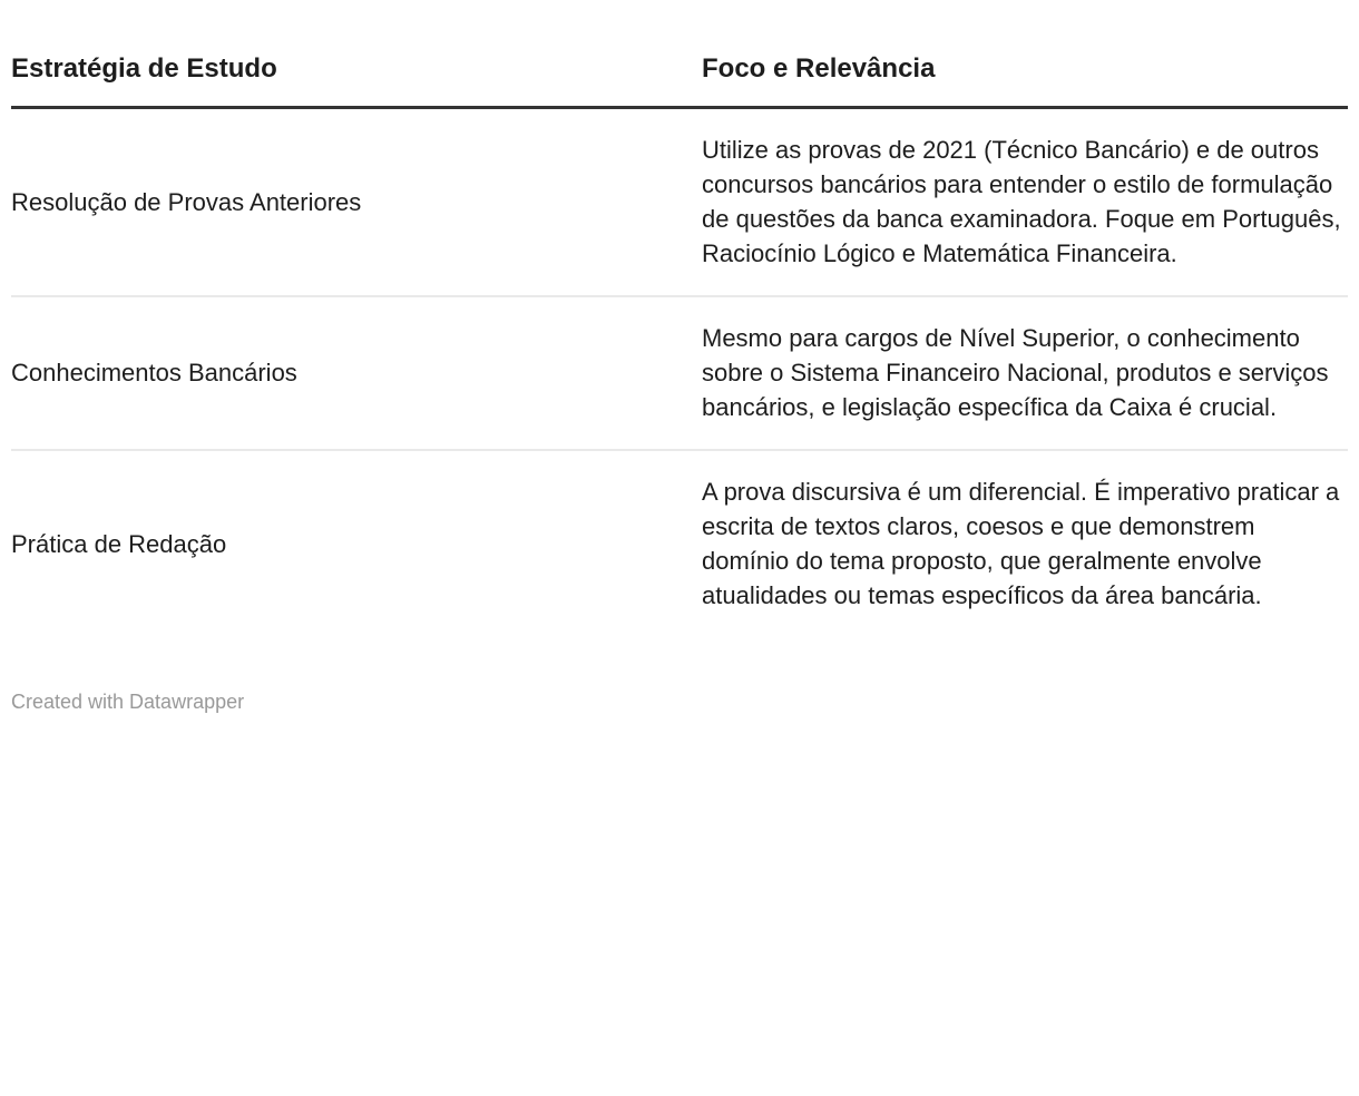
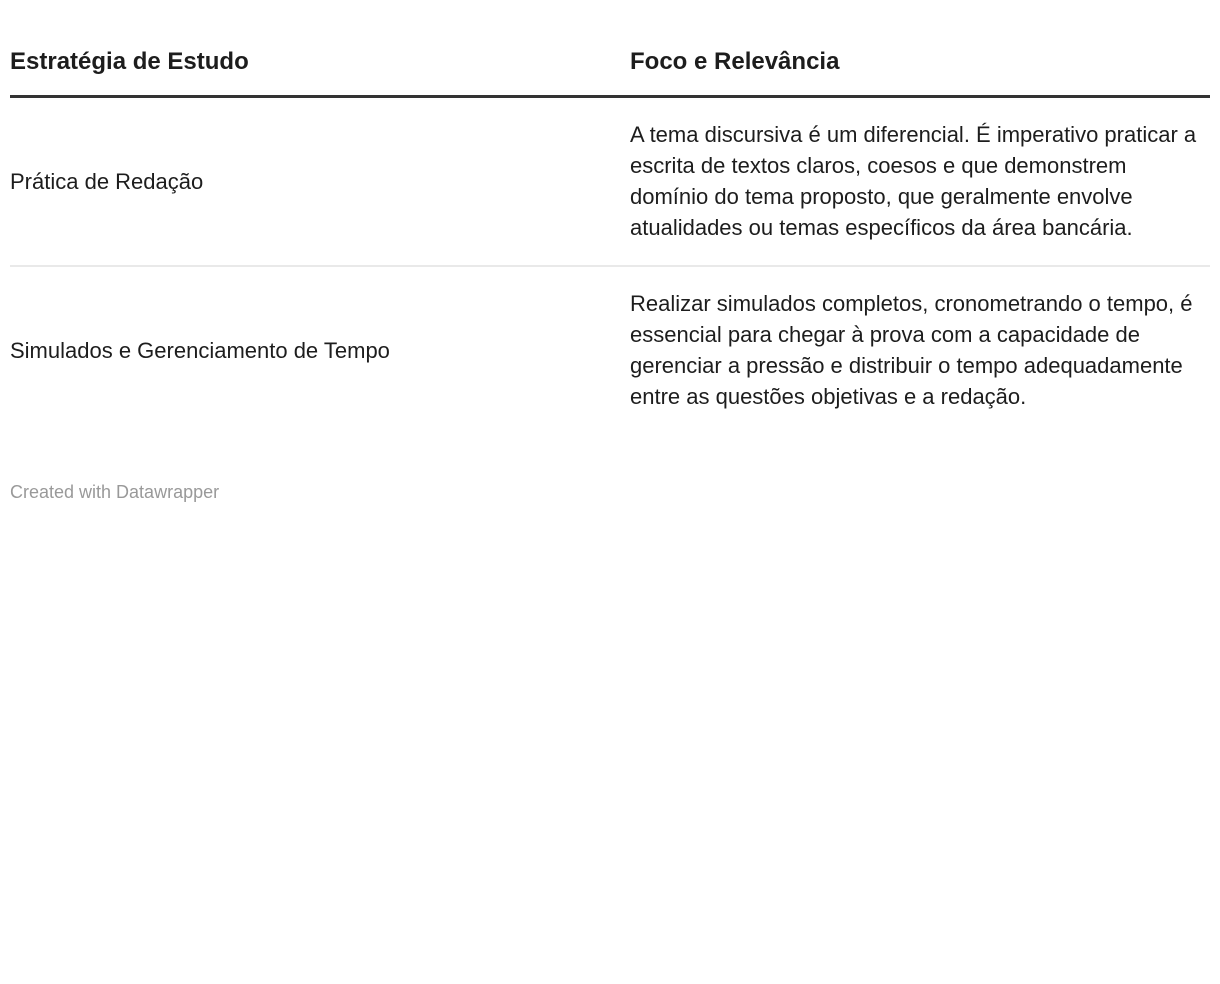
  Estratégia de Estudo	Foco e Relevância
- Resolução de Provas Anteriores	Utilize as provas de 2021 (Técnico Bancário) e de outros concursos bancários para entender o estilo de formulação de questões da banca examinadora. Foque em Português, Raciocínio Lógico e Matemática Financeira.
- Conhecimentos Bancários	Mesmo para cargos de Nível Superior, o conhecimento sobre o Sistema Financeiro Nacional, produtos e serviços bancários, e legislação específica da Caixa é crucial.
- Prática de Redação	A prova discursiva é um diferencial. É imperativo praticar a escrita de textos claros, coesos e que demonstrem domínio do tema proposto, que geralmente envolve atualidades ou temas específicos da área bancária.
+ Prática de Redação	A tema discursiva é um diferencial. É imperativo praticar a escrita de textos claros, coesos e que demonstrem domínio do tema proposto, que geralmente envolve atualidades ou temas específicos da área bancária.
+ Simulados e Gerenciamento de Tempo	Realizar simulados completos, cronometrando o tempo, é essencial para chegar à prova com a capacidade de gerenciar a pressão e distribuir o tempo adequadamente entre as questões objetivas e a redação.
  Created with Datawrapper
